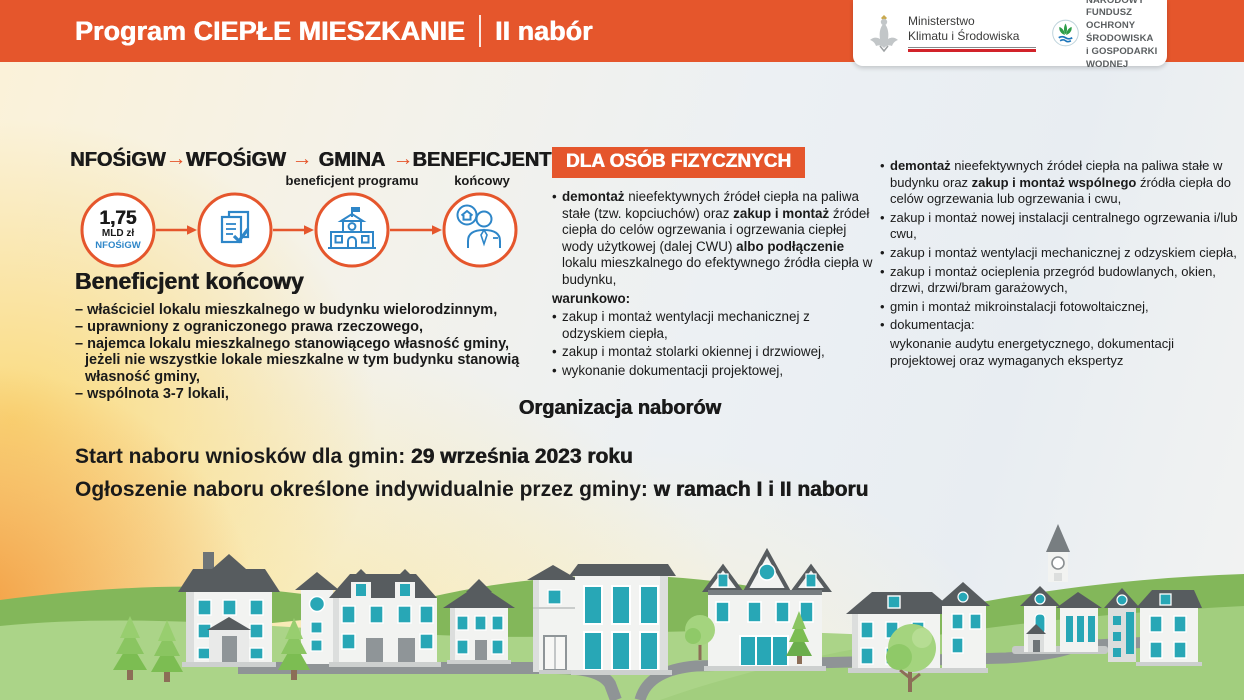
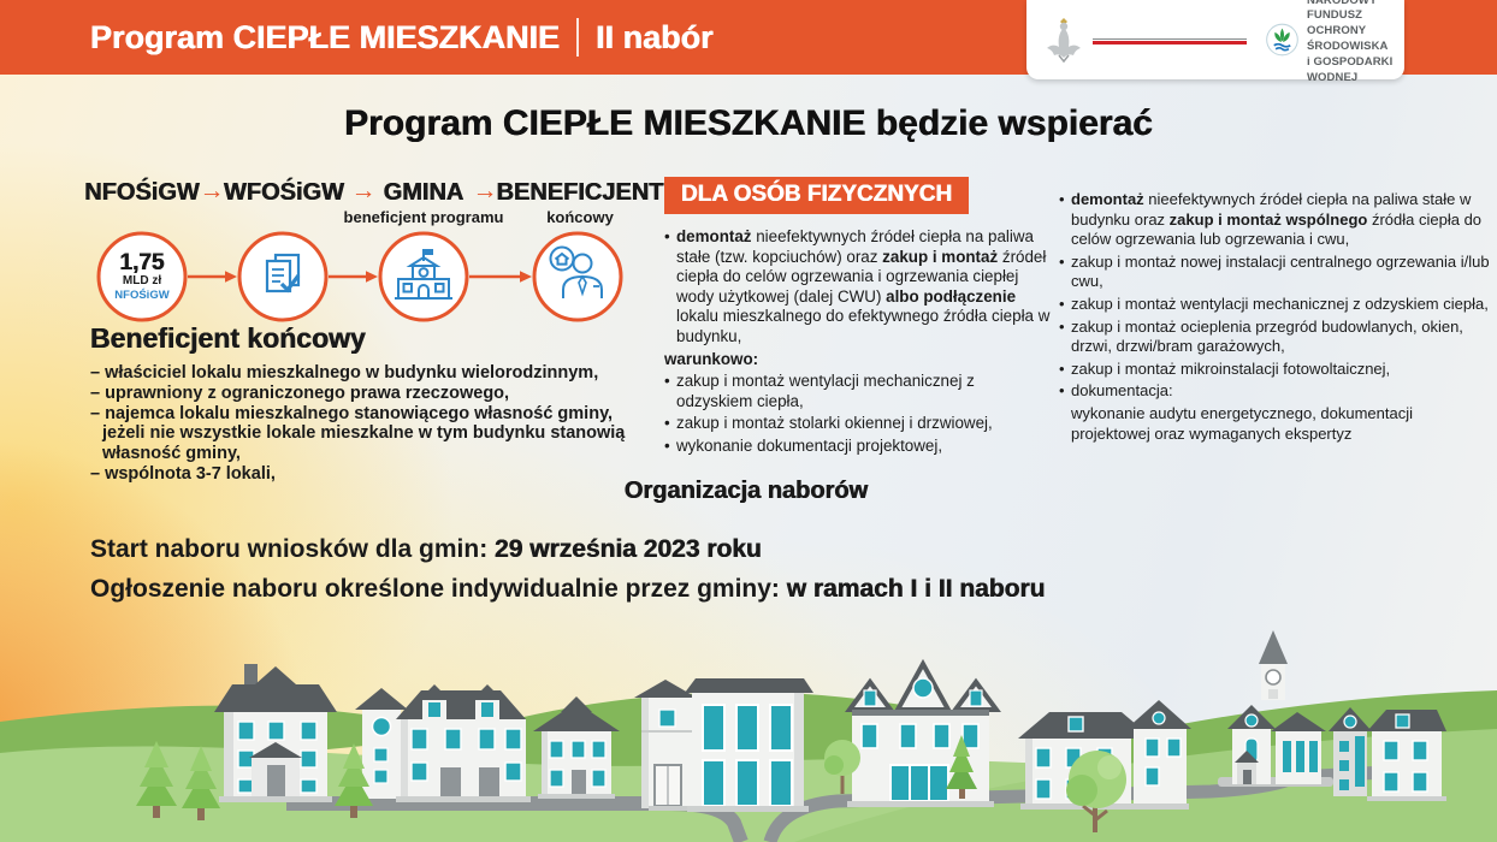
  Program CIEPŁE MIESZKANIE
  II nabór
- Ministerstwo
- Klimatu i Środowiska
  NARODOWY FUNDUSZ
  OCHRONY ŚRODOWISKA
  i GOSPODARKI WODNEJ
+ Program CIEPŁE MIESZKANIE będzie wspierać
  NFOŚiGW
  →
  WFOŚiGW
  →
  GMINA
  →
  BENEFICJENT
  beneficjent programu
  końcowy
  1,75
  MLD zł
  NFOŚiGW
  Beneficjent końcowy
  – właściciel lokalu mieszkalnego w budynku wielorodzinnym,
  – uprawniony z ograniczonego prawa rzeczowego,
  – najemca lokalu mieszkalnego stanowiącego własność gminy,
  jeżeli nie wszystkie lokale mieszkalne w tym budynku stanowią
  własność gminy,
  – wspólnota 3-7 lokali,
  DLA OSÓB FIZYCZNYCH
  •
  demontaż nieefektywnych źródeł ciepła na paliwa stałe (tzw. kopciuchów) oraz zakup i montaż źródeł ciepła do celów ogrzewania i ogrzewania ciepłej wody użytkowej (dalej CWU) albo podłączenie lokalu mieszkalnego do efektywnego źródła ciepła w budynku,
  warunkowo:
  •
  zakup i montaż wentylacji mechanicznej z odzyskiem ciepła,
  •
  zakup i montaż stolarki okiennej i drzwiowej,
  •
  wykonanie dokumentacji projektowej,
  •
  demontaż nieefektywnych źródeł ciepła na paliwa stałe w budynku oraz zakup i montaż wspólnego źródła ciepła do celów ogrzewania lub ogrzewania i cwu,
  •
  zakup i montaż nowej instalacji centralnego ogrzewania i/lub cwu,
  •
  zakup i montaż wentylacji mechanicznej z odzyskiem ciepła,
  •
  zakup i montaż ocieplenia przegród budowlanych, okien, drzwi, drzwi/bram garażowych,
  •
- gmin i montaż mikroinstalacji fotowoltaicznej,
+ zakup i montaż mikroinstalacji fotowoltaicznej,
  •
  dokumentacja:
  wykonanie audytu energetycznego, dokumentacji projektowej oraz wymaganych ekspertyz
  Organizacja naborów
  Start naboru wniosków dla gmin: 29 września 2023 roku
  Ogłoszenie naboru określone indywidualnie przez gminy: w ramach I i II naboru
